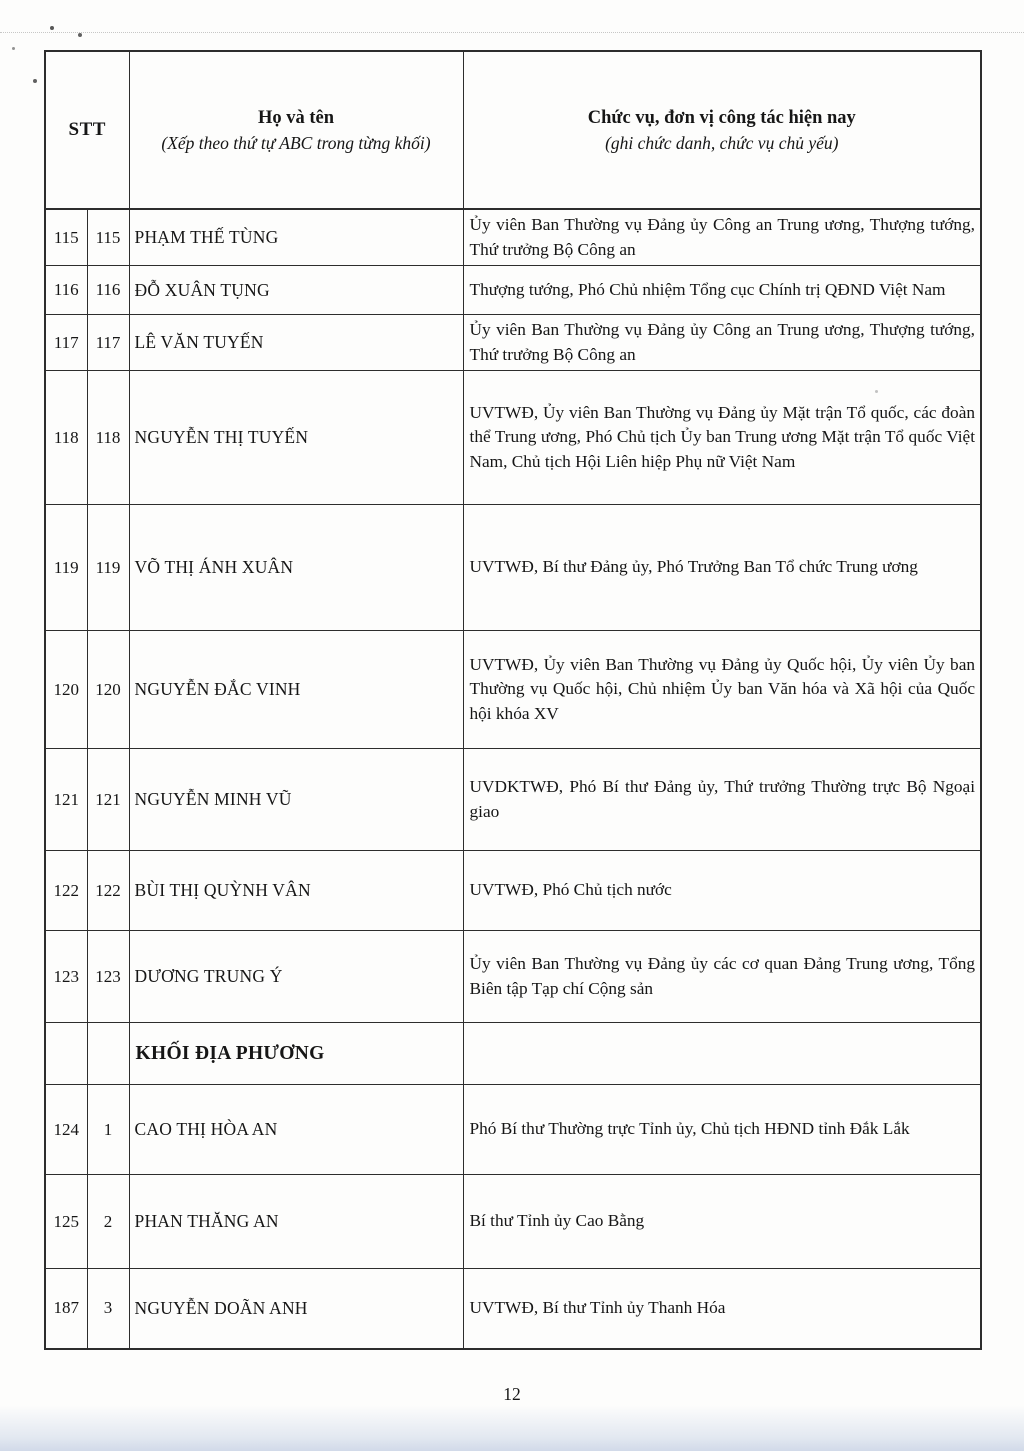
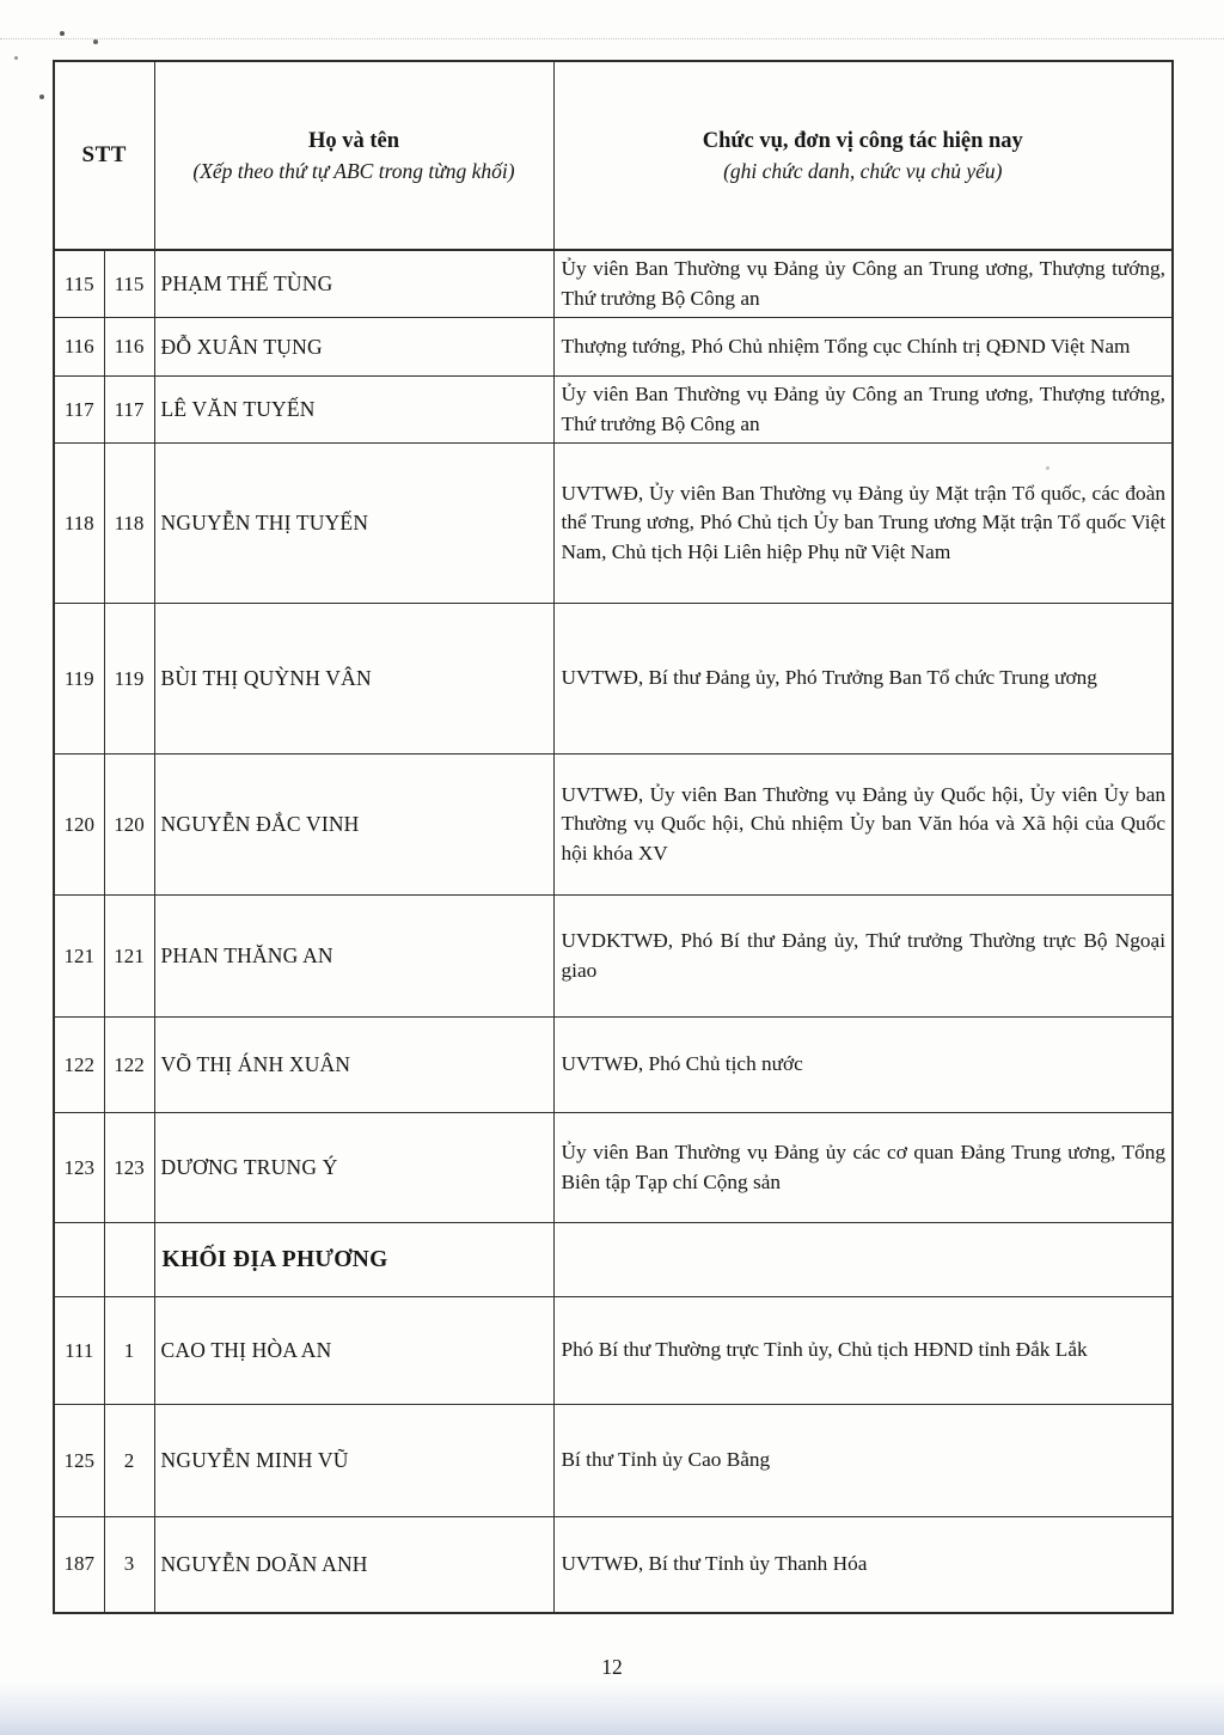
  STT	Họ và tên (Xếp theo thứ tự ABC trong từng khối)	Chức vụ, đơn vị công tác hiện nay (ghi chức danh, chức vụ chủ yếu)
  115	115	PHẠM THẾ TÙNG	Ủy viên Ban Thường vụ Đảng ủy Công an Trung ương, Thượng tướng, Thứ trưởng Bộ Công an
  116	116	ĐỖ XUÂN TỤNG	Thượng tướng, Phó Chủ nhiệm Tổng cục Chính trị QĐND Việt Nam
  117	117	LÊ VĂN TUYẾN	Ủy viên Ban Thường vụ Đảng ủy Công an Trung ương, Thượng tướng, Thứ trưởng Bộ Công an
  118	118	NGUYỄN THỊ TUYẾN	UVTWĐ, Ủy viên Ban Thường vụ Đảng ủy Mặt trận Tổ quốc, các đoàn thể Trung ương, Phó Chủ tịch Ủy ban Trung ương Mặt trận Tổ quốc Việt Nam, Chủ tịch Hội Liên hiệp Phụ nữ Việt Nam
- 119	119	VÕ THỊ ÁNH XUÂN	UVTWĐ, Bí thư Đảng ủy, Phó Trưởng Ban Tổ chức Trung ương
+ 119	119	BÙI THỊ QUỲNH VÂN	UVTWĐ, Bí thư Đảng ủy, Phó Trưởng Ban Tổ chức Trung ương
  120	120	NGUYỄN ĐẮC VINH	UVTWĐ, Ủy viên Ban Thường vụ Đảng ủy Quốc hội, Ủy viên Ủy ban Thường vụ Quốc hội, Chủ nhiệm Ủy ban Văn hóa và Xã hội của Quốc hội khóa XV
- 121	121	NGUYỄN MINH VŨ	UVDKTWĐ, Phó Bí thư Đảng ủy, Thứ trưởng Thường trực Bộ Ngoại giao
+ 121	121	PHAN THĂNG AN	UVDKTWĐ, Phó Bí thư Đảng ủy, Thứ trưởng Thường trực Bộ Ngoại giao
- 122	122	BÙI THỊ QUỲNH VÂN	UVTWĐ, Phó Chủ tịch nước
+ 122	122	VÕ THỊ ÁNH XUÂN	UVTWĐ, Phó Chủ tịch nước
  123	123	DƯƠNG TRUNG Ý	Ủy viên Ban Thường vụ Đảng ủy các cơ quan Đảng Trung ương, Tổng Biên tập Tạp chí Cộng sản
  		KHỐI ĐỊA PHƯƠNG
- 124	1	CAO THỊ HÒA AN	Phó Bí thư Thường trực Tỉnh ủy, Chủ tịch HĐND tỉnh Đắk Lắk
+ 111	1	CAO THỊ HÒA AN	Phó Bí thư Thường trực Tỉnh ủy, Chủ tịch HĐND tỉnh Đắk Lắk
- 125	2	PHAN THĂNG AN	Bí thư Tỉnh ủy Cao Bằng
+ 125	2	NGUYỄN MINH VŨ	Bí thư Tỉnh ủy Cao Bằng
  187	3	NGUYỄN DOÃN ANH	UVTWĐ, Bí thư Tỉnh ủy Thanh Hóa
  12
